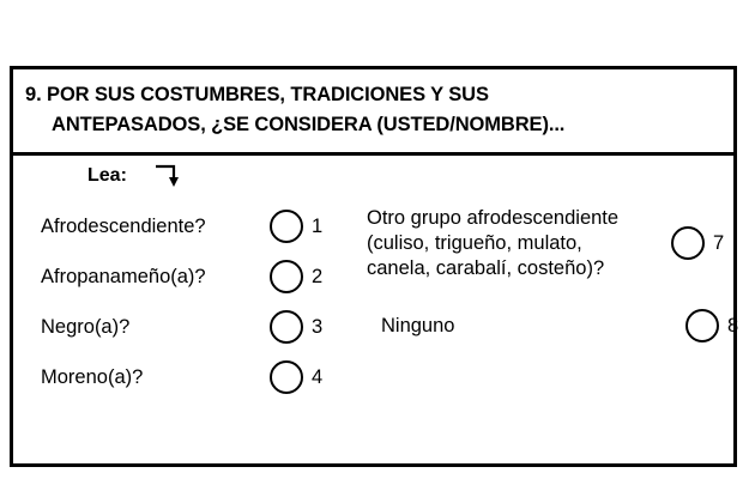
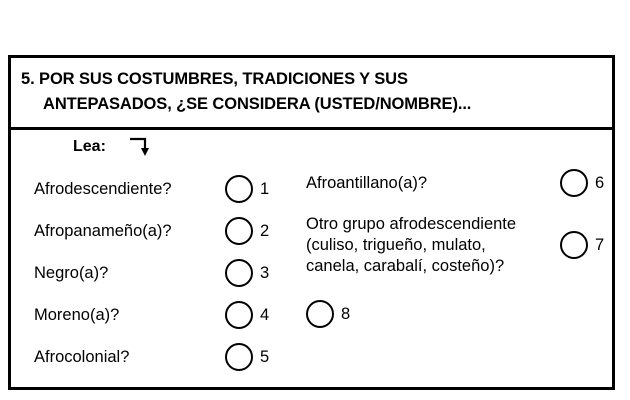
- 9. POR SUS COSTUMBRES, TRADICIONES Y SUS
+ 5. POR SUS COSTUMBRES, TRADICIONES Y SUS
  ANTEPASADOS, ¿SE CONSIDERA (USTED/NOMBRE)...
  Lea:
  Afrodescendiente?
  1
  Afropanameño(a)?
  2
  Negro(a)?
  3
  Moreno(a)?
  4
+ Afrocolonial?
+ 5
+ Afroantillano(a)?
+ 6
  Otro grupo afrodescendiente
  (culiso, trigueño, mulato,
  canela, carabalí, costeño)?
  7
- Ninguno
  8
